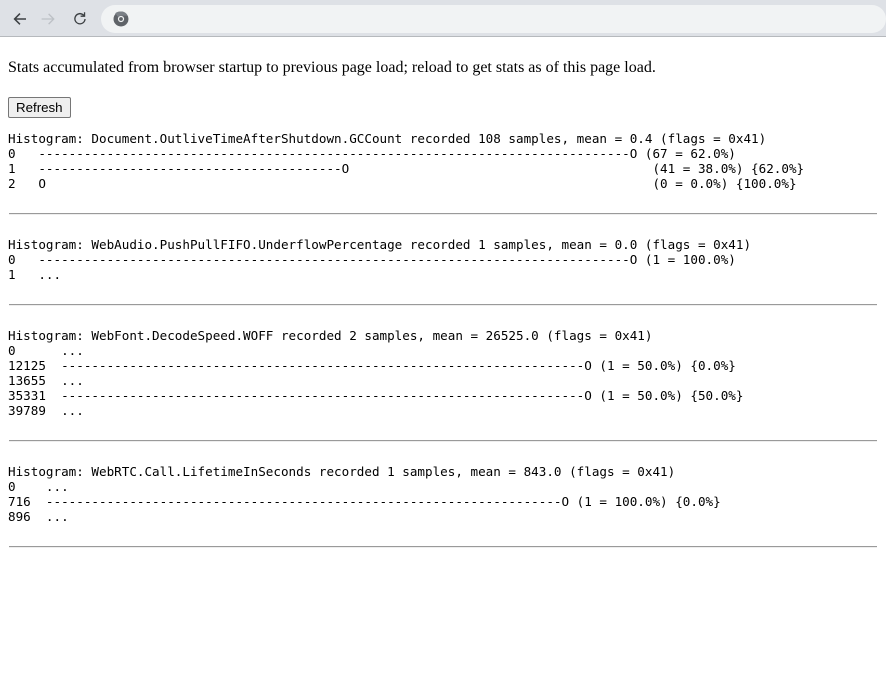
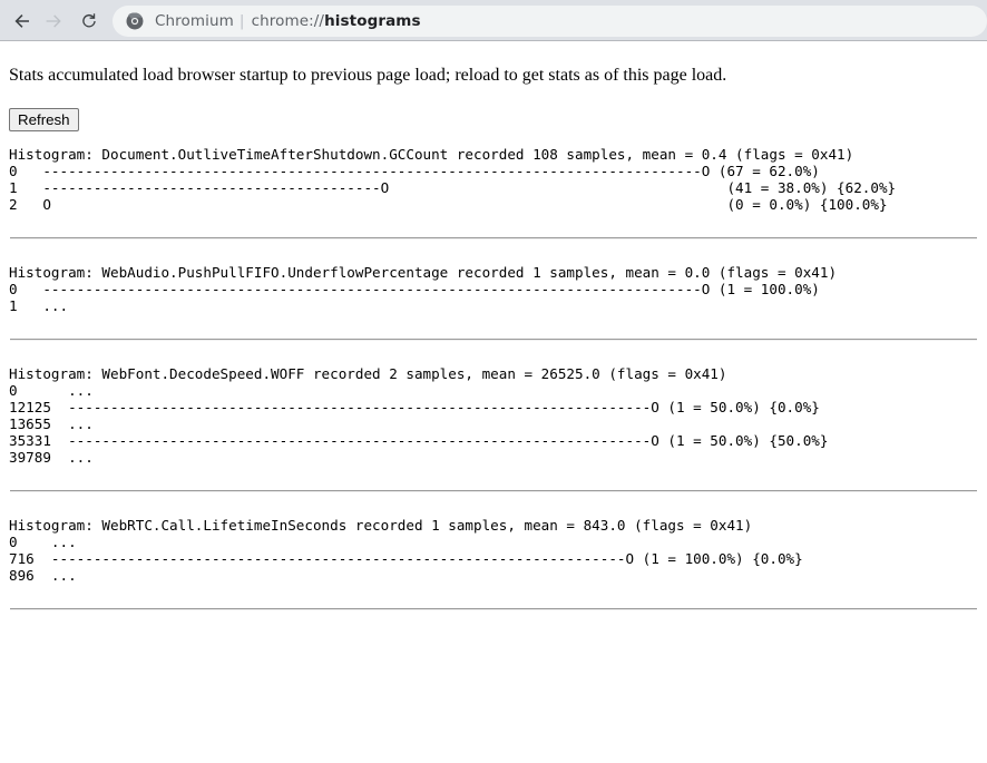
+ Chromium | chrome://histograms
- Stats accumulated from browser startup to previous page load; reload to get stats as of this page load.
+ Stats accumulated load browser startup to previous page load; reload to get stats as of this page load.
  Refresh
  Histogram: Document.OutliveTimeAfterShutdown.GCCount recorded 108 samples, mean = 0.4 (flags = 0x41)
  0 ------------------------------------------------------------------------------O (67 = 62.0%)
  1 ----------------------------------------O (41 = 38.0%) {62.0%}
  2 O (0 = 0.0%) {100.0%}
  Histogram: WebAudio.PushPullFIFO.UnderflowPercentage recorded 1 samples, mean = 0.0 (flags = 0x41)
  0 ------------------------------------------------------------------------------O (1 = 100.0%)
  1 ...
  Histogram: WebFont.DecodeSpeed.WOFF recorded 2 samples, mean = 26525.0 (flags = 0x41)
  0 ...
  12125 ---------------------------------------------------------------------O (1 = 50.0%) {0.0%}
  13655 ...
  35331 ---------------------------------------------------------------------O (1 = 50.0%) {50.0%}
  39789 ...
  Histogram: WebRTC.Call.LifetimeInSeconds recorded 1 samples, mean = 843.0 (flags = 0x41)
  0 ...
  716 --------------------------------------------------------------------O (1 = 100.0%) {0.0%}
  896 ...
